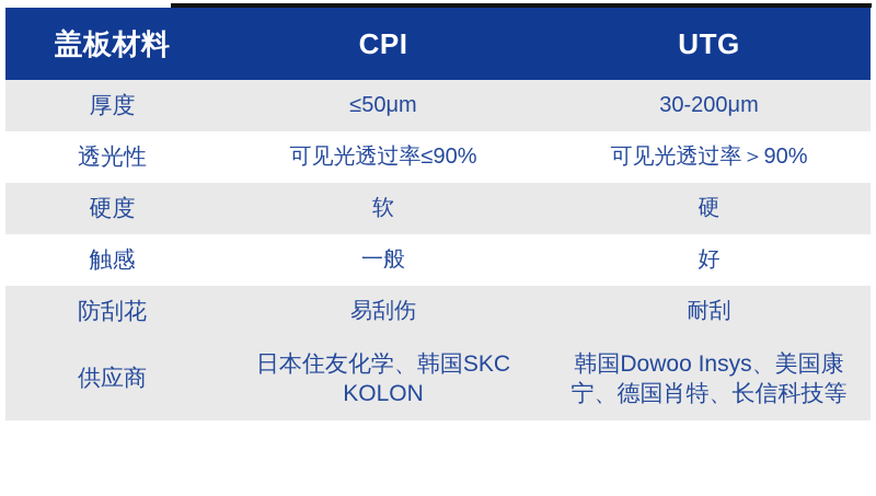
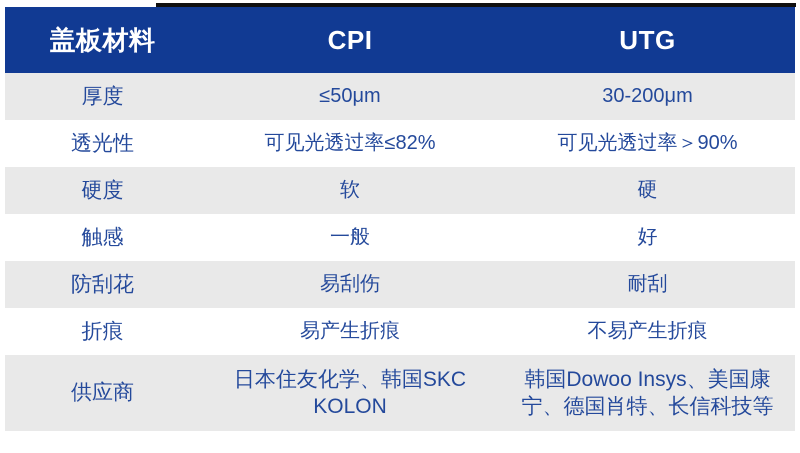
  盖板材料	CPI	UTG
  厚度	≤50μm	30-200μm
- 透光性	可见光透过率≤90%	可见光透过率＞90%
+ 透光性	可见光透过率≤82%	可见光透过率＞90%
  硬度	软	硬
  触感	一般	好
  防刮花	易刮伤	耐刮
+ 折痕	易产生折痕	不易产生折痕
  供应商	日本住友化学、韩国SKC KOLON	韩国Dowoo Insys、美国康宁、德国肖特、长信科技等
